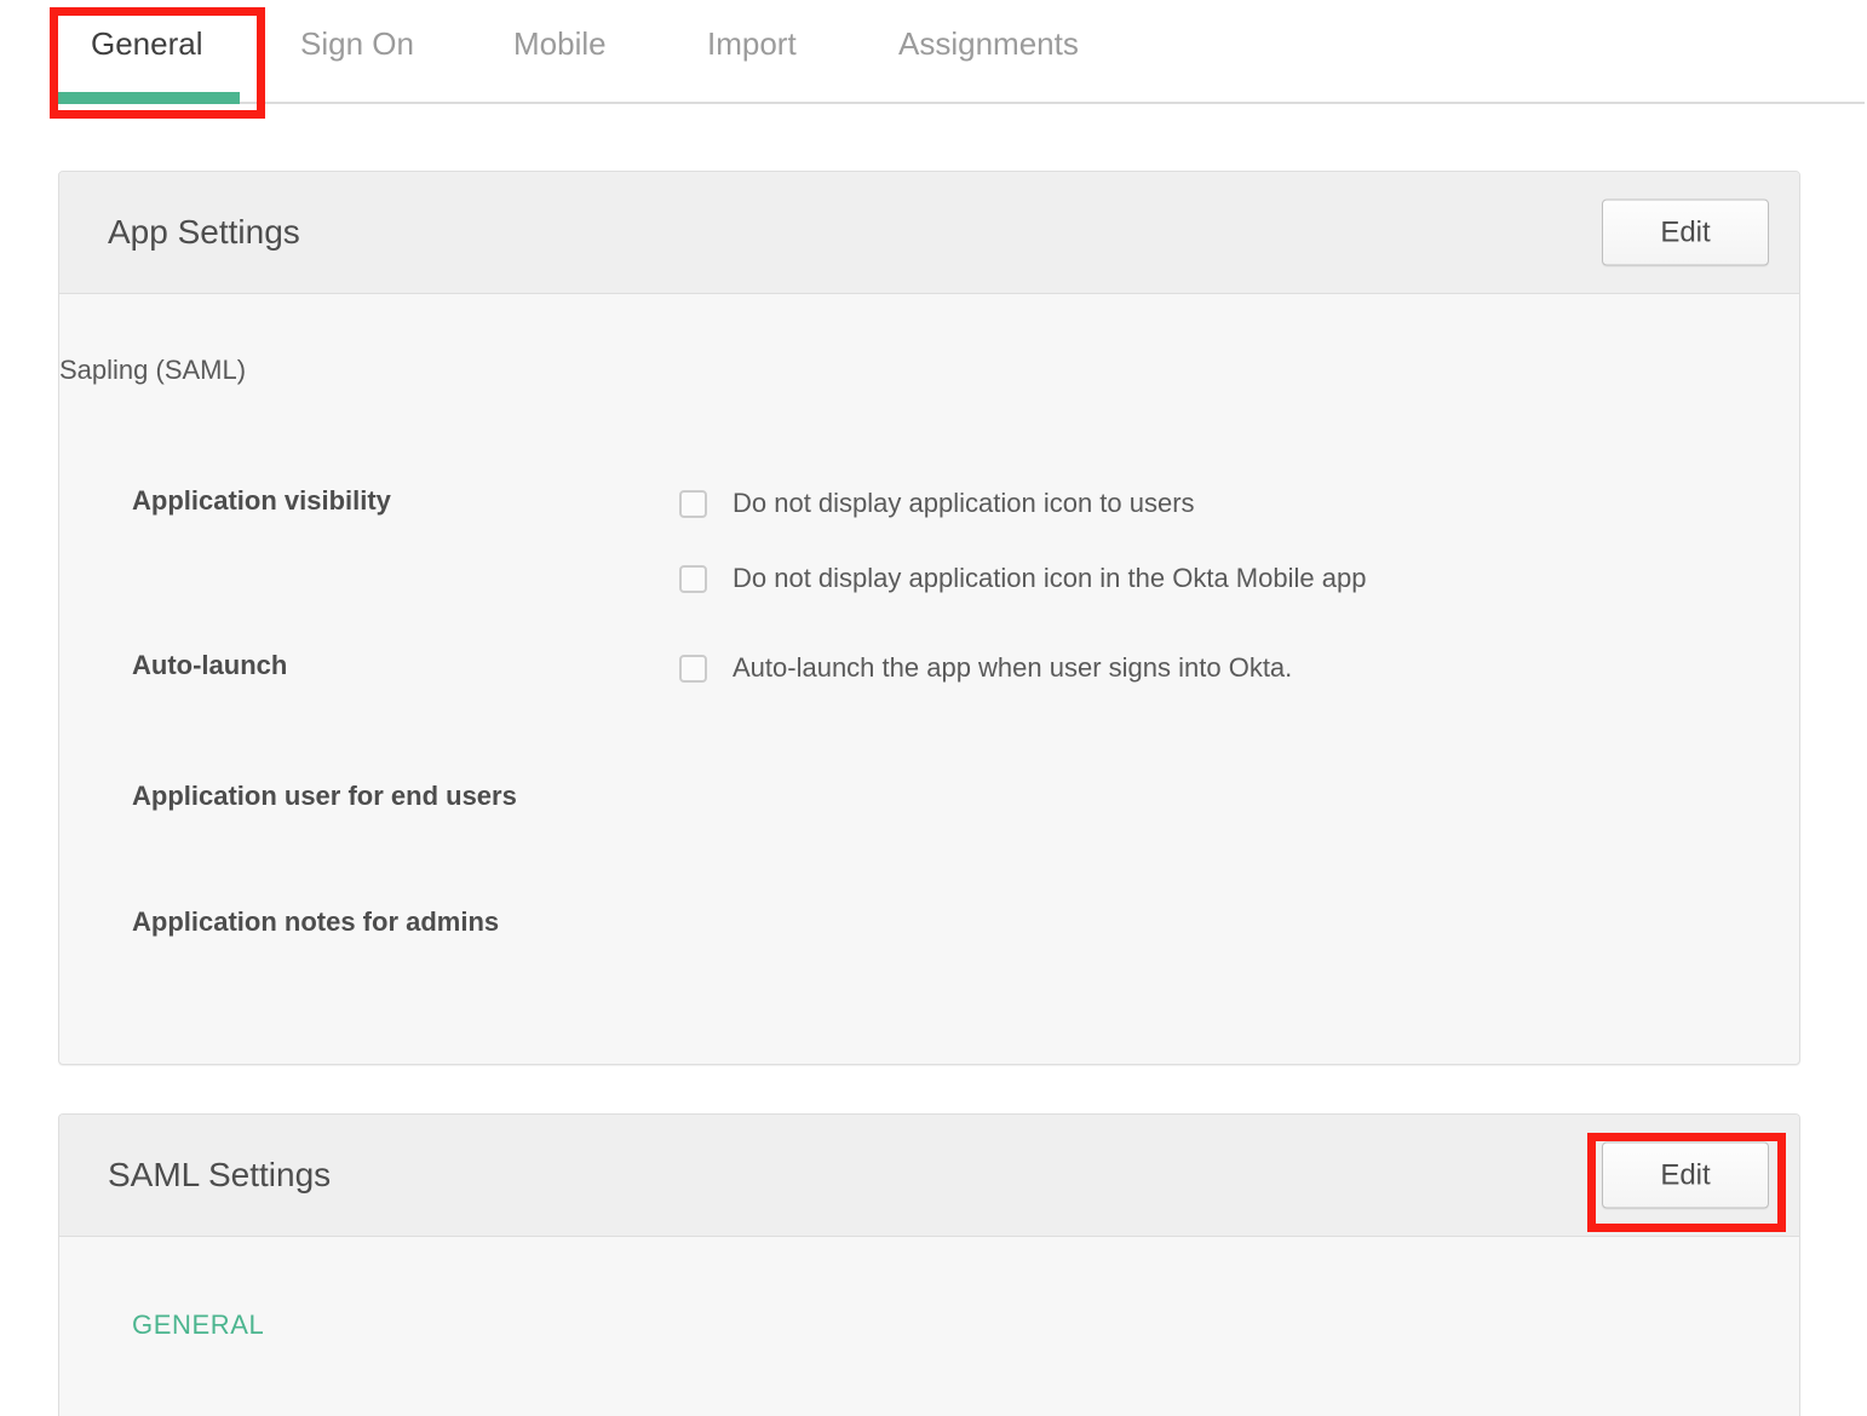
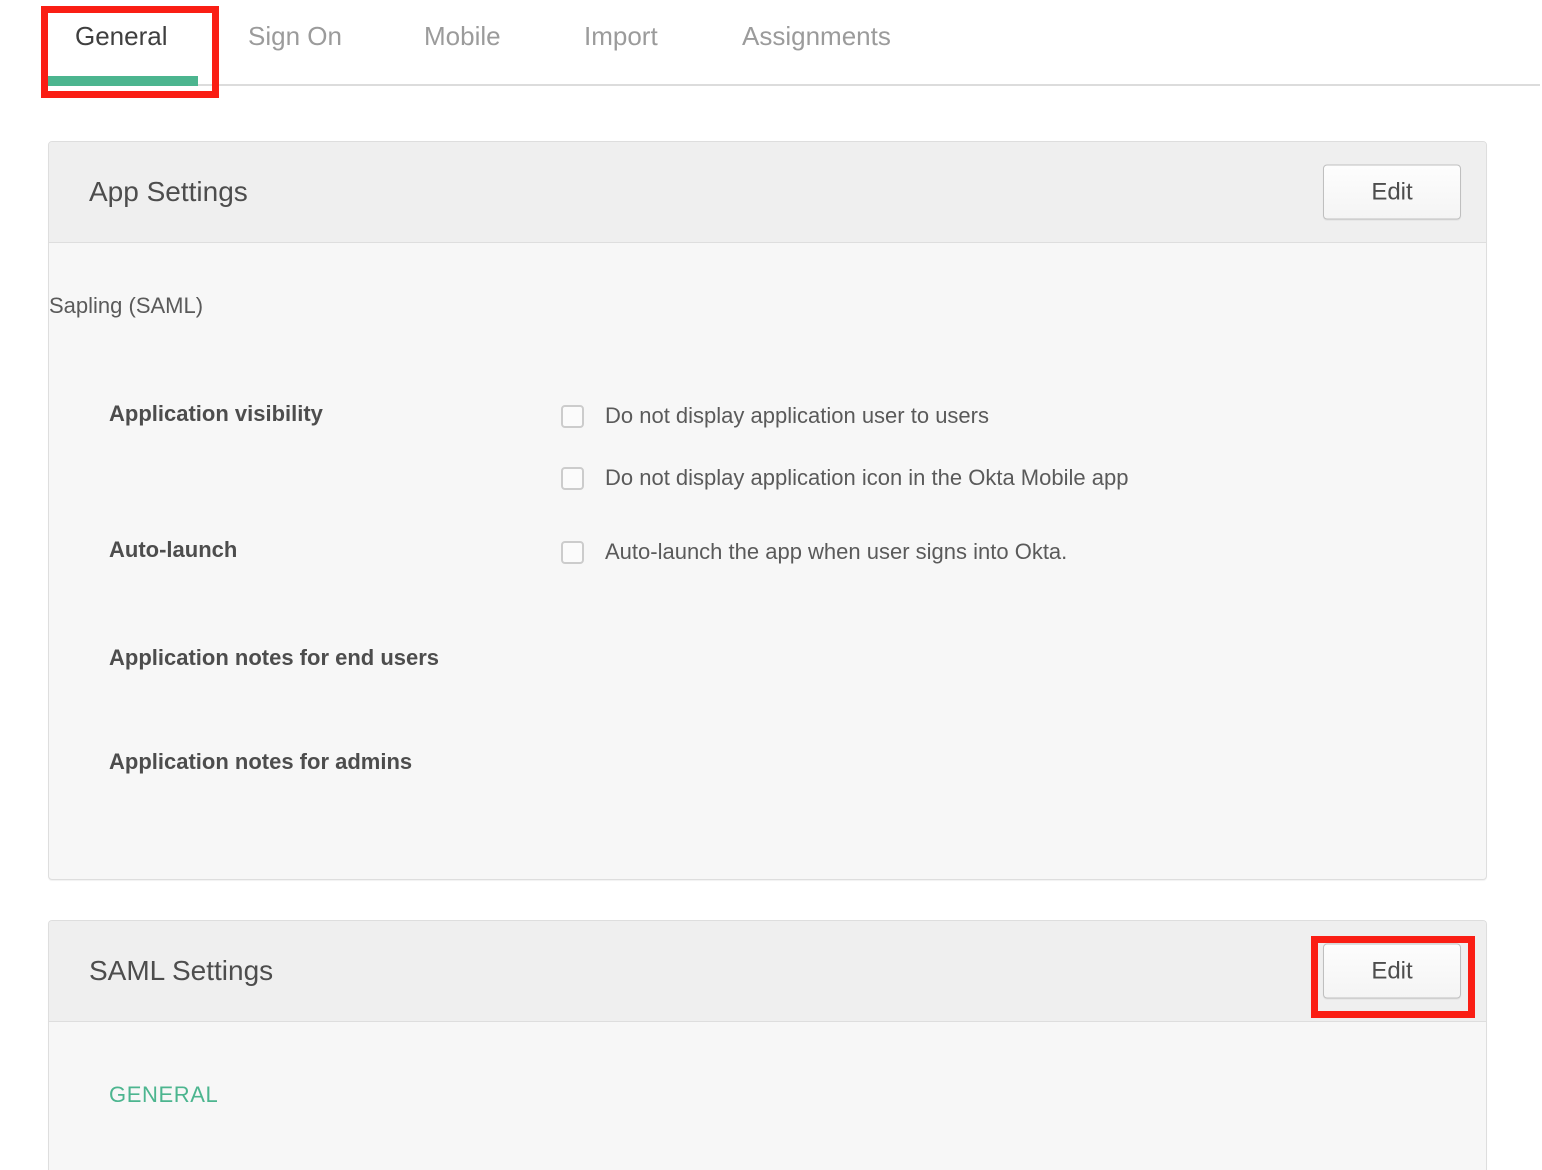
  General
  Sign On
  Mobile
  Import
  Assignments
  App Settings
  Edit
  Sapling (SAML)
  Application visibility
- Do not display application icon to users
+ Do not display application user to users
  Do not display application icon in the Okta Mobile app
  Auto-launch
  Auto-launch the app when user signs into Okta.
- Application user for end users
+ Application notes for end users
  Application notes for admins
  SAML Settings
  Edit
  GENERAL
